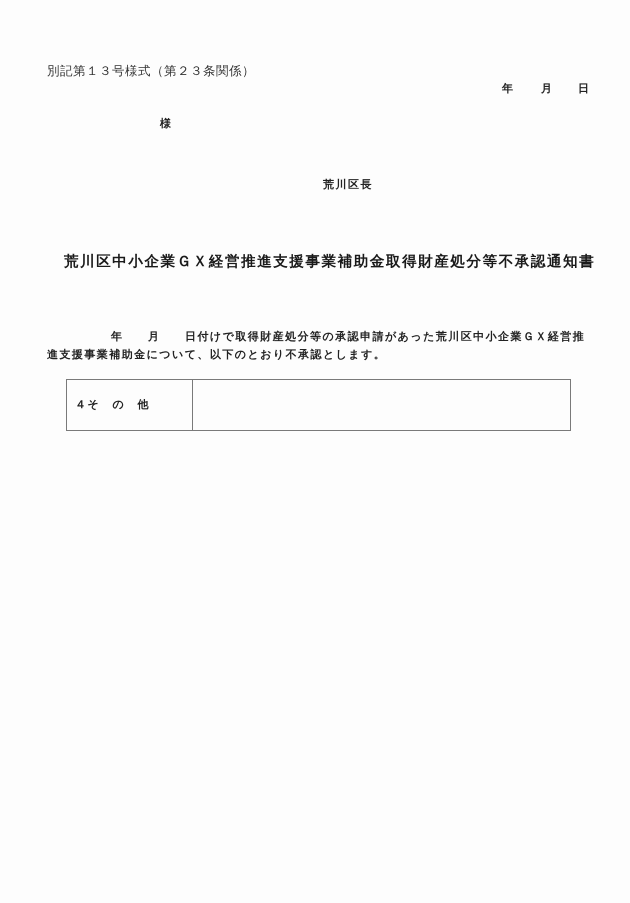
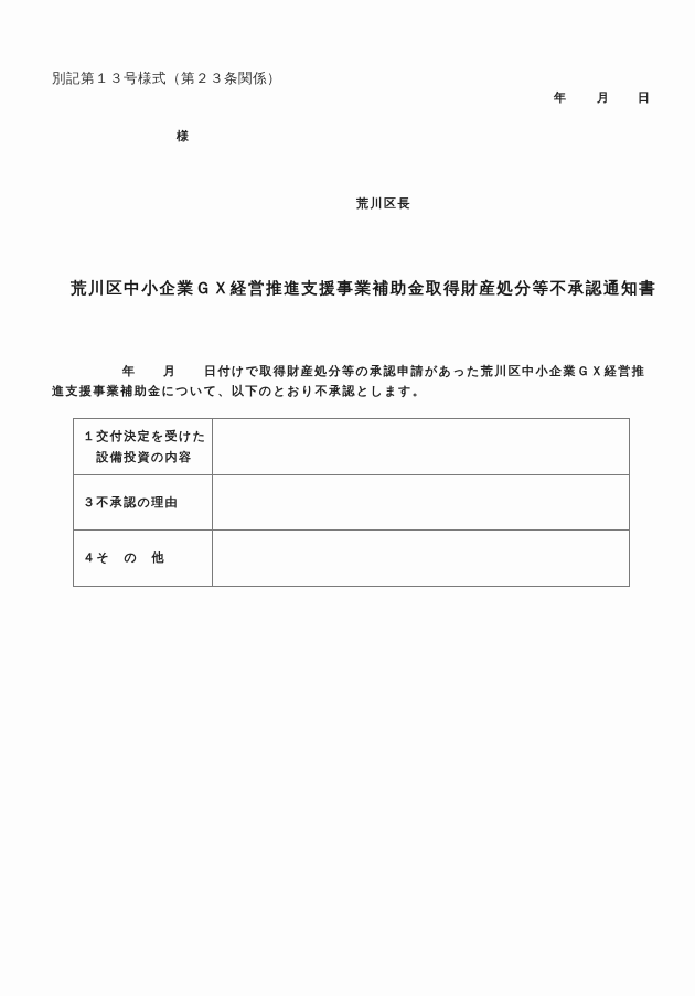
  別記第１３号様式（第２３条関係）
  年
  月
  日
  様
  荒川区長
  荒川区中小企業ＧＸ経営推進支援事業補助金取得財産処分等不承認通知書
  年
  月
  日付けで取得財産処分等の承認申請があった荒川区中小企業ＧＸ経営推
  進支援事業補助金について、以下のとおり不承認とします。
+ １交付決定を受けた 設備投資の内容
+ ３不承認の理由
  ４そ の 他
